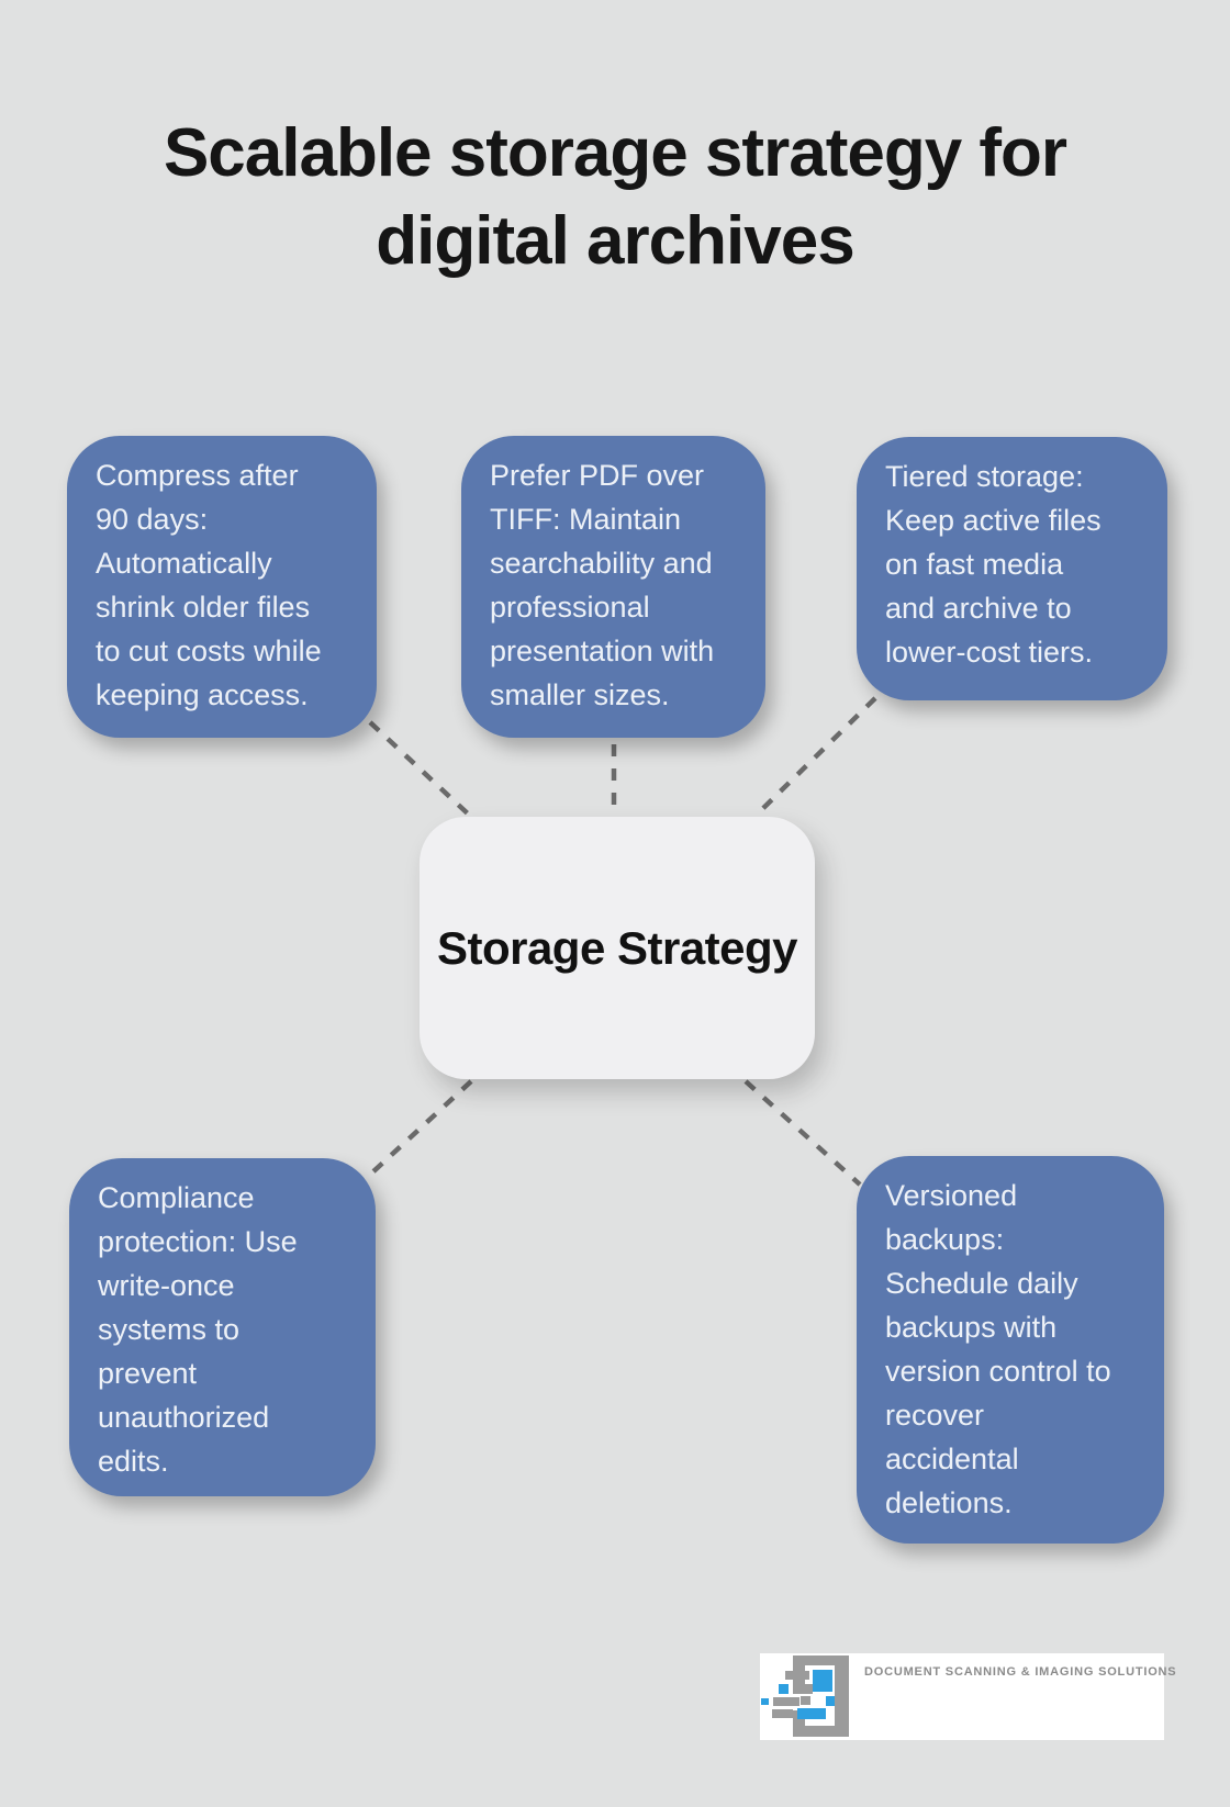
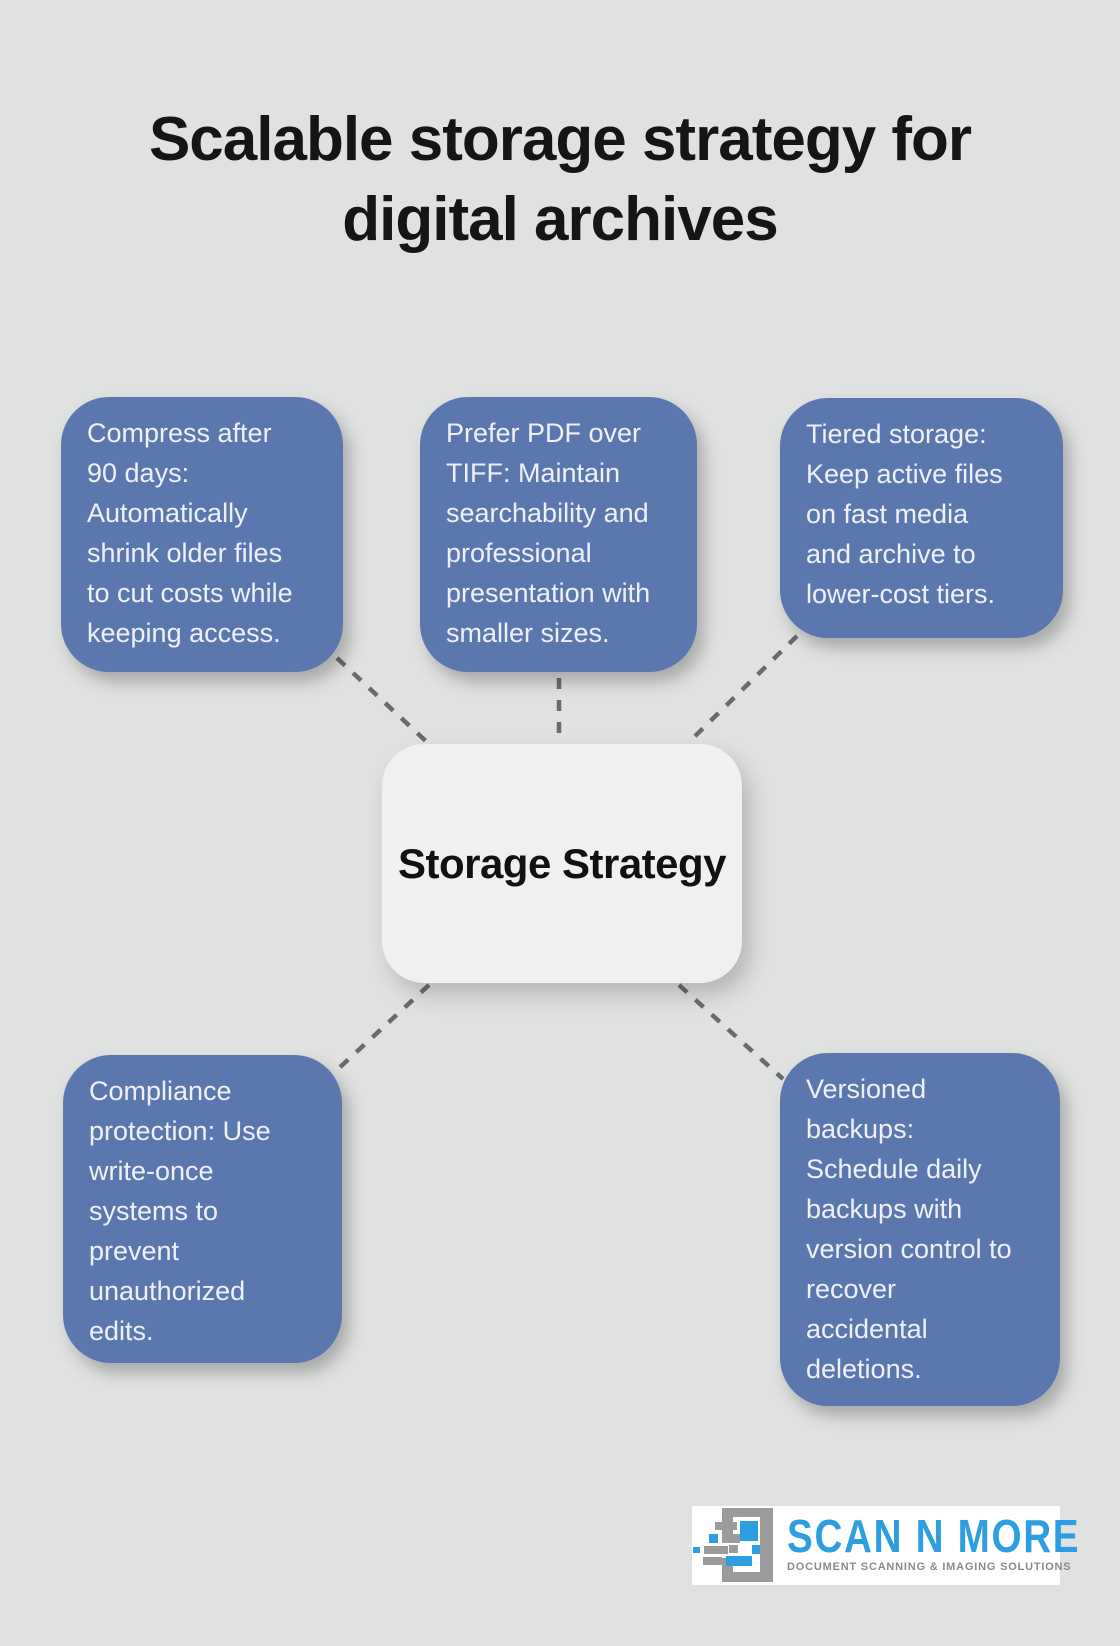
  Scalable storage strategy for
  digital archives
  Compress after
  90 days:
  Automatically
  shrink older files
  to cut costs while
  keeping access.
  Prefer PDF over
  TIFF: Maintain
  searchability and
  professional
  presentation with
  smaller sizes.
  Tiered storage:
  Keep active files
  on fast media
  and archive to
  lower-cost tiers.
  Compliance
  protection: Use
  write-once
  systems to
  prevent
  unauthorized
  edits.
  Versioned
  backups:
  Schedule daily
  backups with
  version control to
  recover
  accidental
  deletions.
  Storage Strategy
+ SCAN N MORE
  DOCUMENT SCANNING & IMAGING SOLUTIONS
